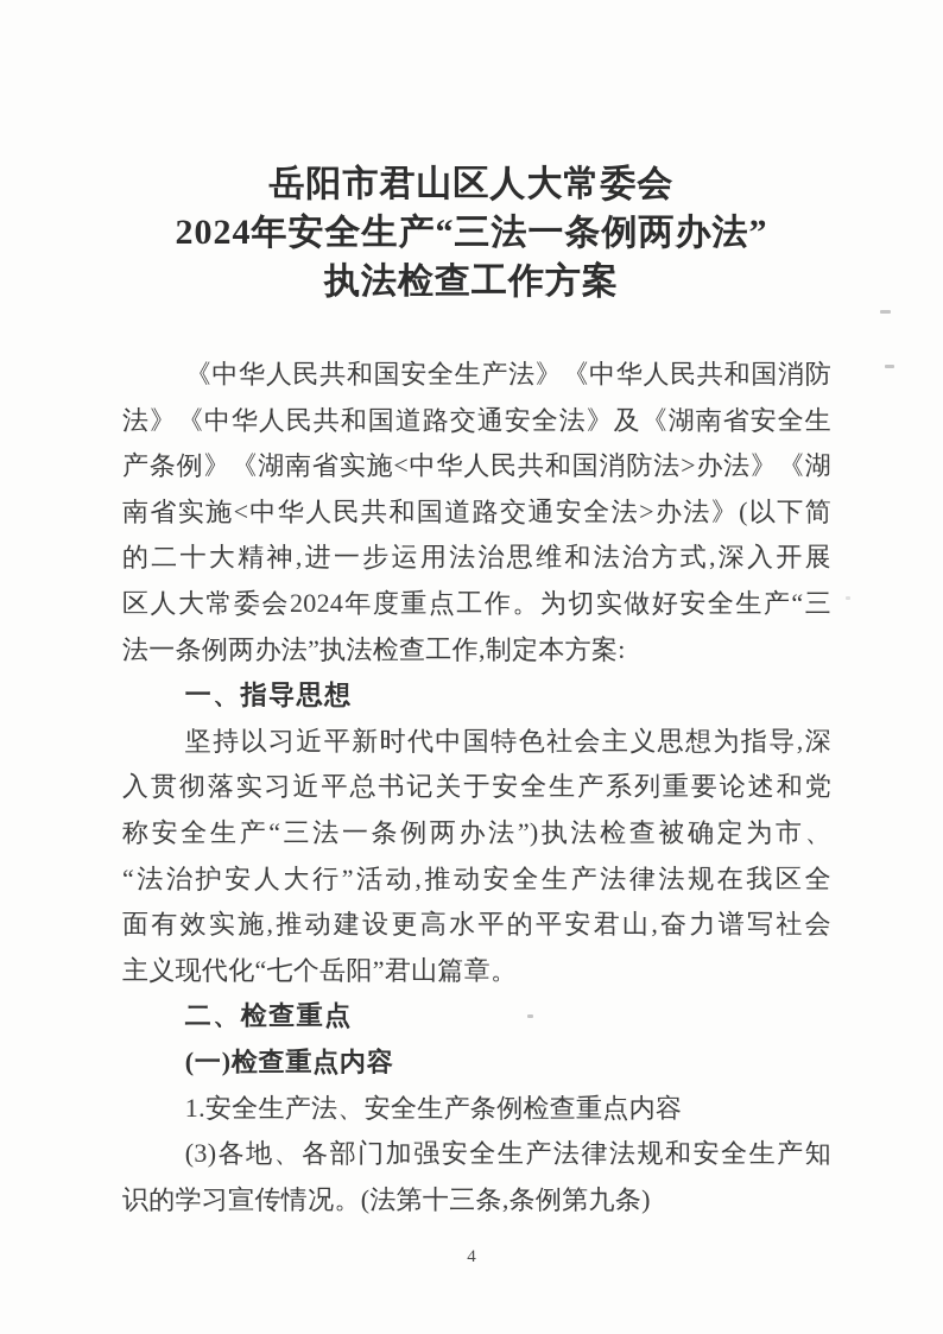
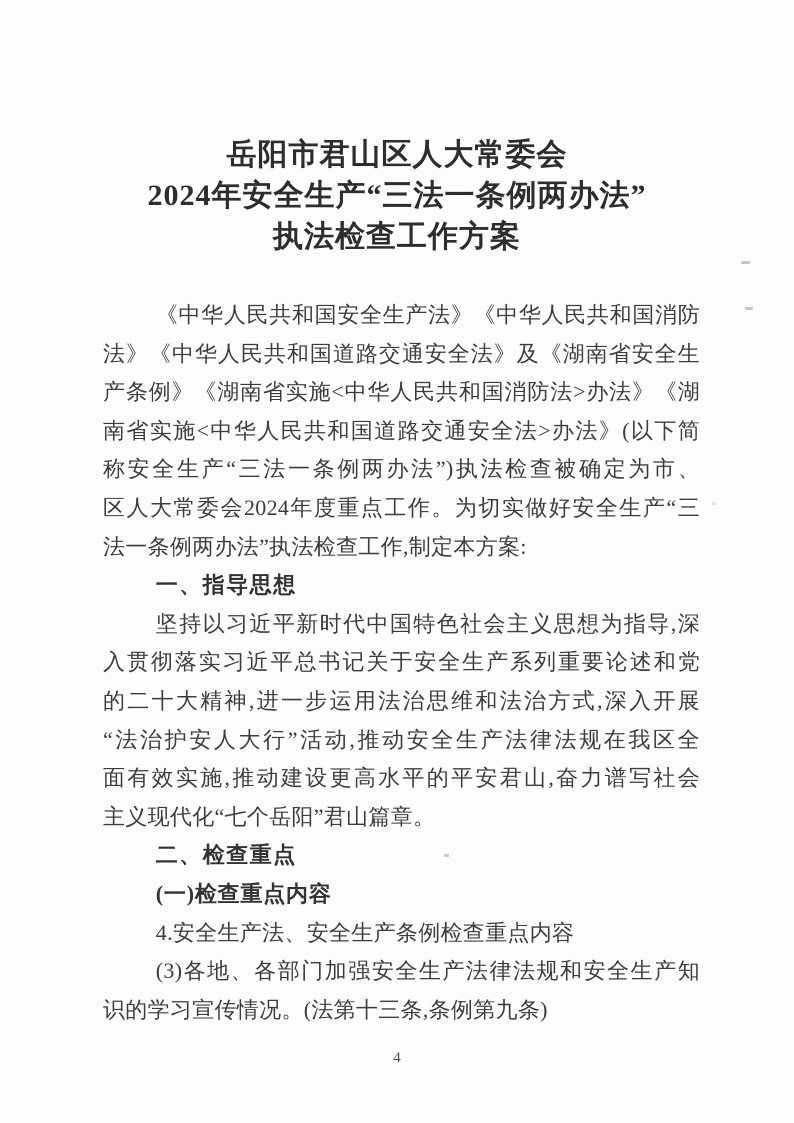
  岳阳市君山区人大常委会
  2024年安全生产“三法一条例两办法”
  执法检查工作方案
  《中华人民共和国安全生产法》《中华人民共和国消防
  法》《中华人民共和国道路交通安全法》及《湖南省安全生
  产条例》《湖南省实施<中华人民共和国消防法>办法》《湖
  南省实施<中华人民共和国道路交通安全法>办法》(以下简
- 的二十大精神,进一步运用法治思维和法治方式,深入开展
+ 称安全生产“三法一条例两办法”)执法检查被确定为市、
  区人大常委会2024年度重点工作。为切实做好安全生产“三
  法一条例两办法”执法检查工作,制定本方案:
  一、指导思想
  坚持以习近平新时代中国特色社会主义思想为指导,深
  入贯彻落实习近平总书记关于安全生产系列重要论述和党
- 称安全生产“三法一条例两办法”)执法检查被确定为市、
+ 的二十大精神,进一步运用法治思维和法治方式,深入开展
  “法治护安人大行”活动,推动安全生产法律法规在我区全
  面有效实施,推动建设更高水平的平安君山,奋力谱写社会
  主义现代化“七个岳阳”君山篇章。
  二、检查重点
  (一)检查重点内容
- 1.安全生产法、安全生产条例检查重点内容
+ 4.安全生产法、安全生产条例检查重点内容
  (3)各地、各部门加强安全生产法律法规和安全生产知
  识的学习宣传情况。(法第十三条,条例第九条)
  4
